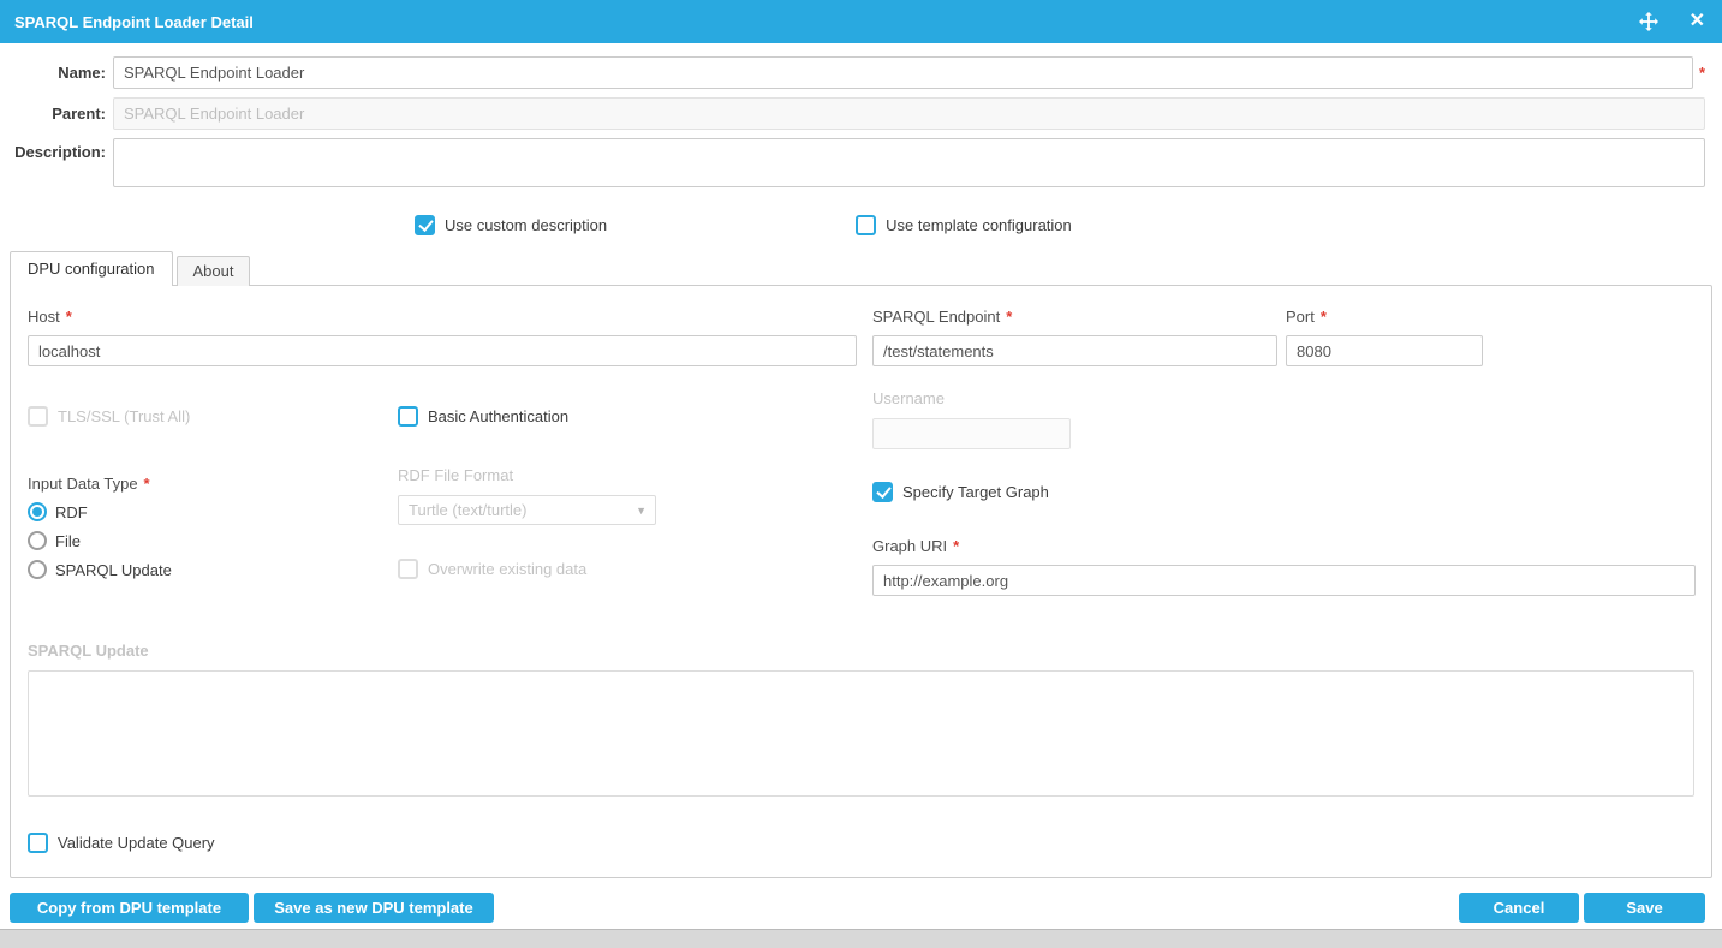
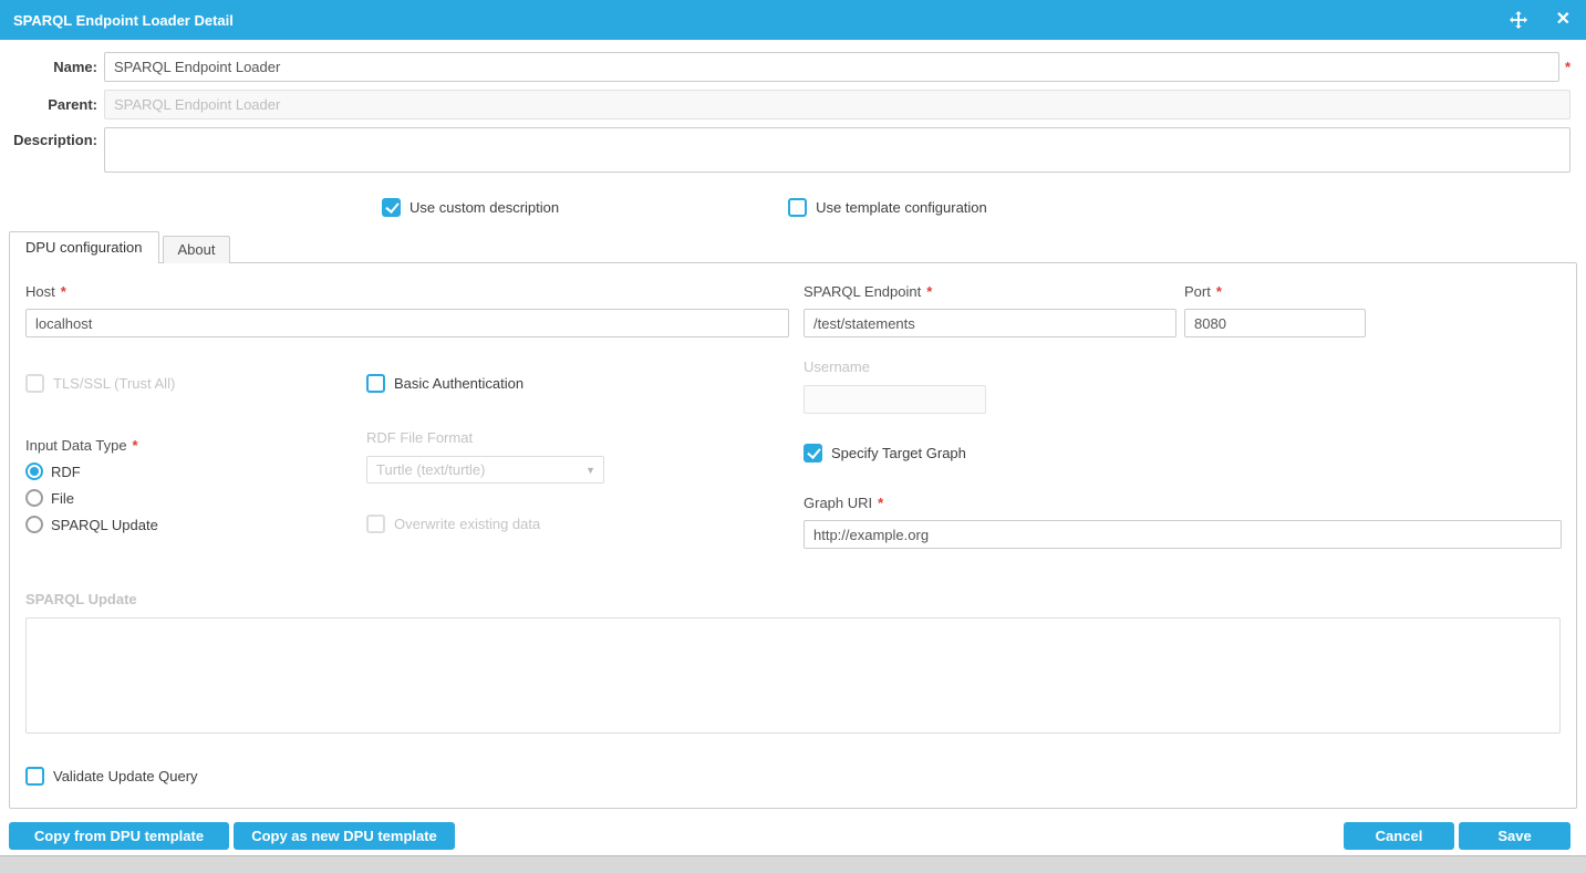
  SPARQL Endpoint Loader Detail
  ✕
  Name:
  SPARQL Endpoint Loader
  *
  Parent:
  SPARQL Endpoint Loader
  Description:
  Use custom description
  Use template configuration
  DPU configuration
  About
  Host
  *
  localhost
  SPARQL Endpoint
  *
  /test/statements
  Port
  *
  8080
  TLS/SSL (Trust All)
  Basic Authentication
  Username
  Input Data Type
  *
  RDF
  File
  SPARQL Update
  RDF File Format
  Turtle (text/turtle)
  ▼
  Specify Target Graph
  Overwrite existing data
  Graph URI
  *
  http://example.org
  SPARQL Update
  Validate Update Query
  Copy from DPU template
- Save as new DPU template
+ Copy as new DPU template
  Cancel
  Save
